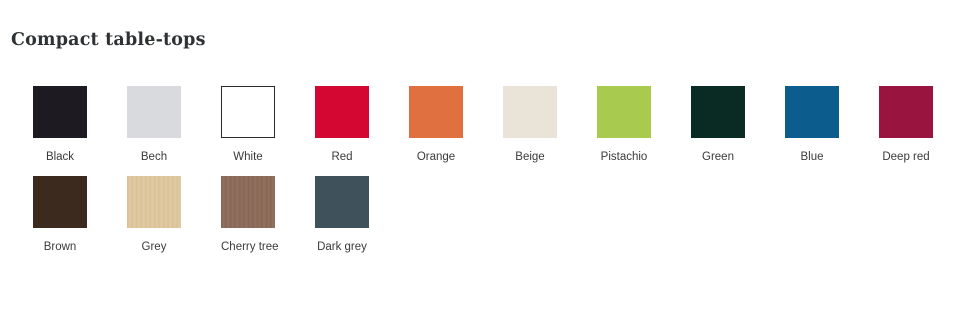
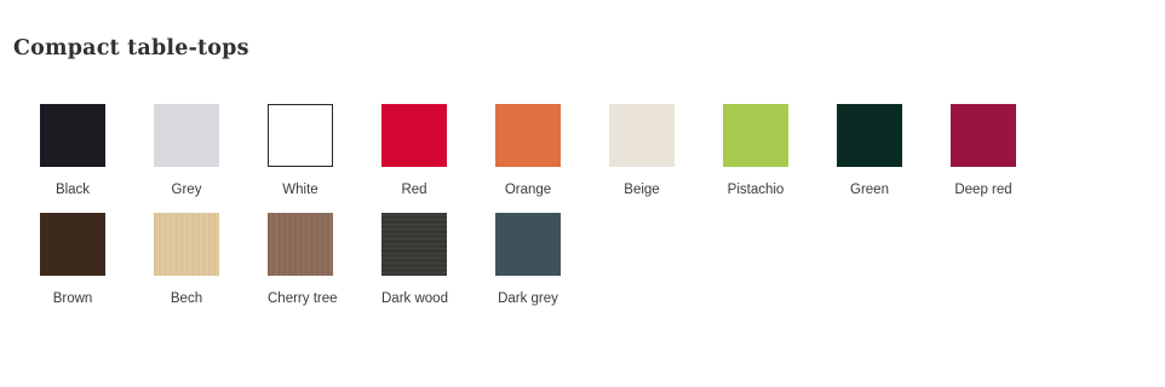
  Compact table-tops
  Black
- Bech
+ Grey
  White
  Red
  Orange
  Beige
  Pistachio
  Green
- Blue
  Deep red
  Brown
- Grey
+ Bech
  Cherry tree
+ Dark wood
  Dark grey
